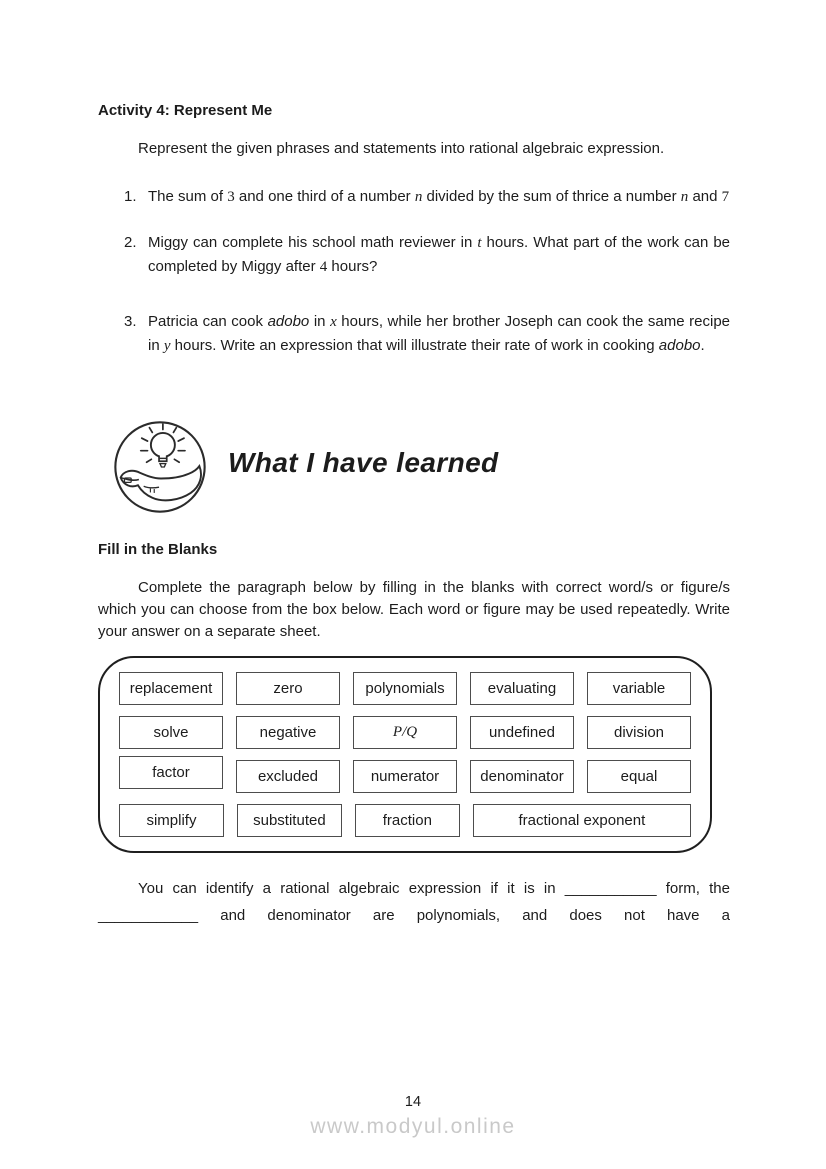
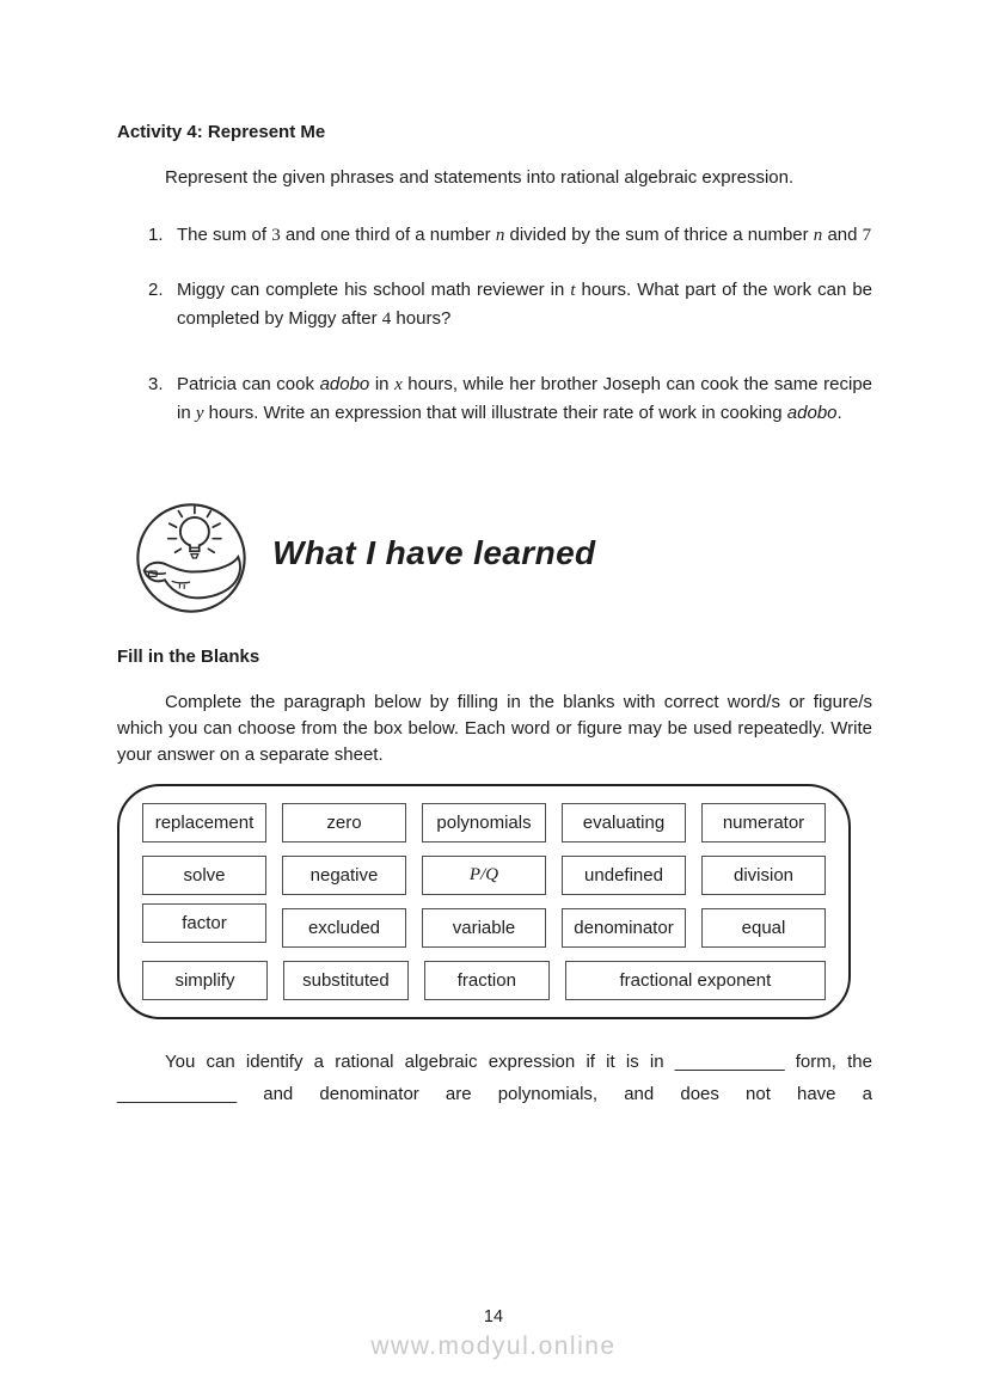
  Activity 4: Represent Me
  Represent the given phrases and statements into rational algebraic expression.
  1.
  The sum of 3 and one third of a number n divided by the sum of thrice a number n and 7
  2.
  Miggy can complete his school math reviewer in t hours. What part of the work can be completed by Miggy after 4 hours?
  3.
  Patricia can cook adobo in x hours, while her brother Joseph can cook the same recipe in y hours. Write an expression that will illustrate their rate of work in cooking adobo.
  What I have learned
  Fill in the Blanks
  Complete the paragraph below by filling in the blanks with correct word/s or figure/s which you can choose from the box below. Each word or figure may be used repeatedly. Write your answer on a separate sheet.
  replacement
  zero
  polynomials
  evaluating
- variable
+ numerator
  solve
  negative
  P/Q
  undefined
  division
  factor
  excluded
- numerator
+ variable
  denominator
  equal
  simplify
  substituted
  fraction
  fractional exponent
  You can identify a rational algebraic expression if it is in ___________ form, the ____________ and denominator are polynomials, and does not have a
  14
  www.modyul.online
